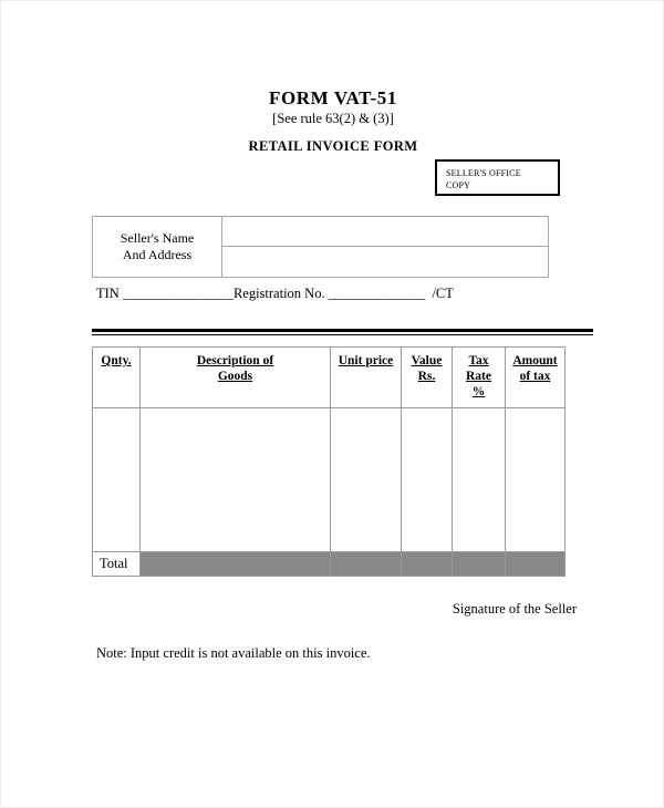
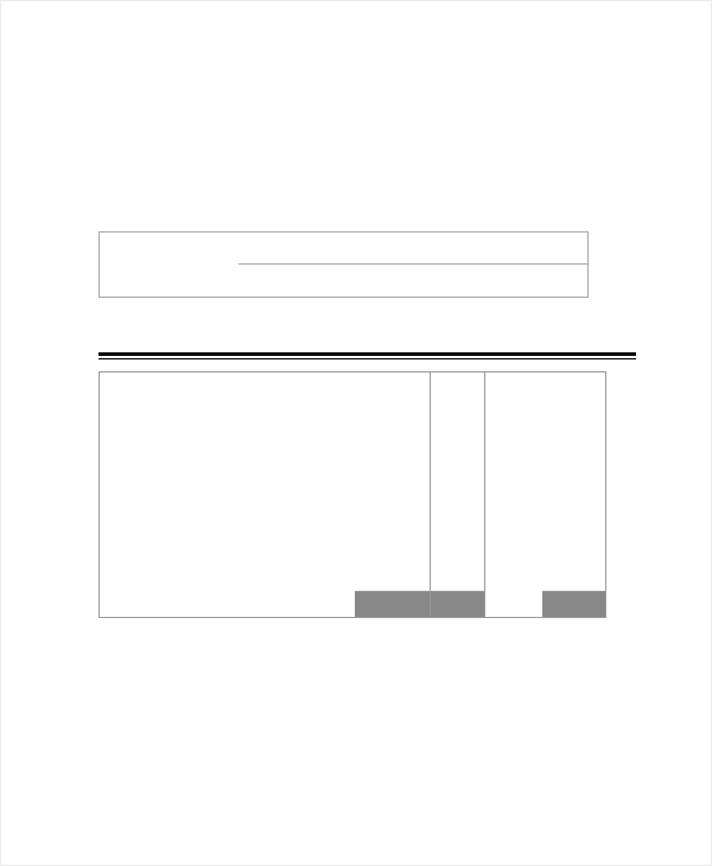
- FORM VAT-51
- [See rule 63(2) & (3)]
- RETAIL INVOICE FORM
- SELLER'S OFFICE
- COPY
- Seller's Name
- And Address
- TIN ________________Registration No. ______________ /CT
- Qnty.
- Total
- Description of
- Goods
- Unit price
- Value
- Rs.
- Tax
- Rate
- %
- Amount
- of tax
- Signature of the Seller
- Note: Input credit is not available on this invoice.
